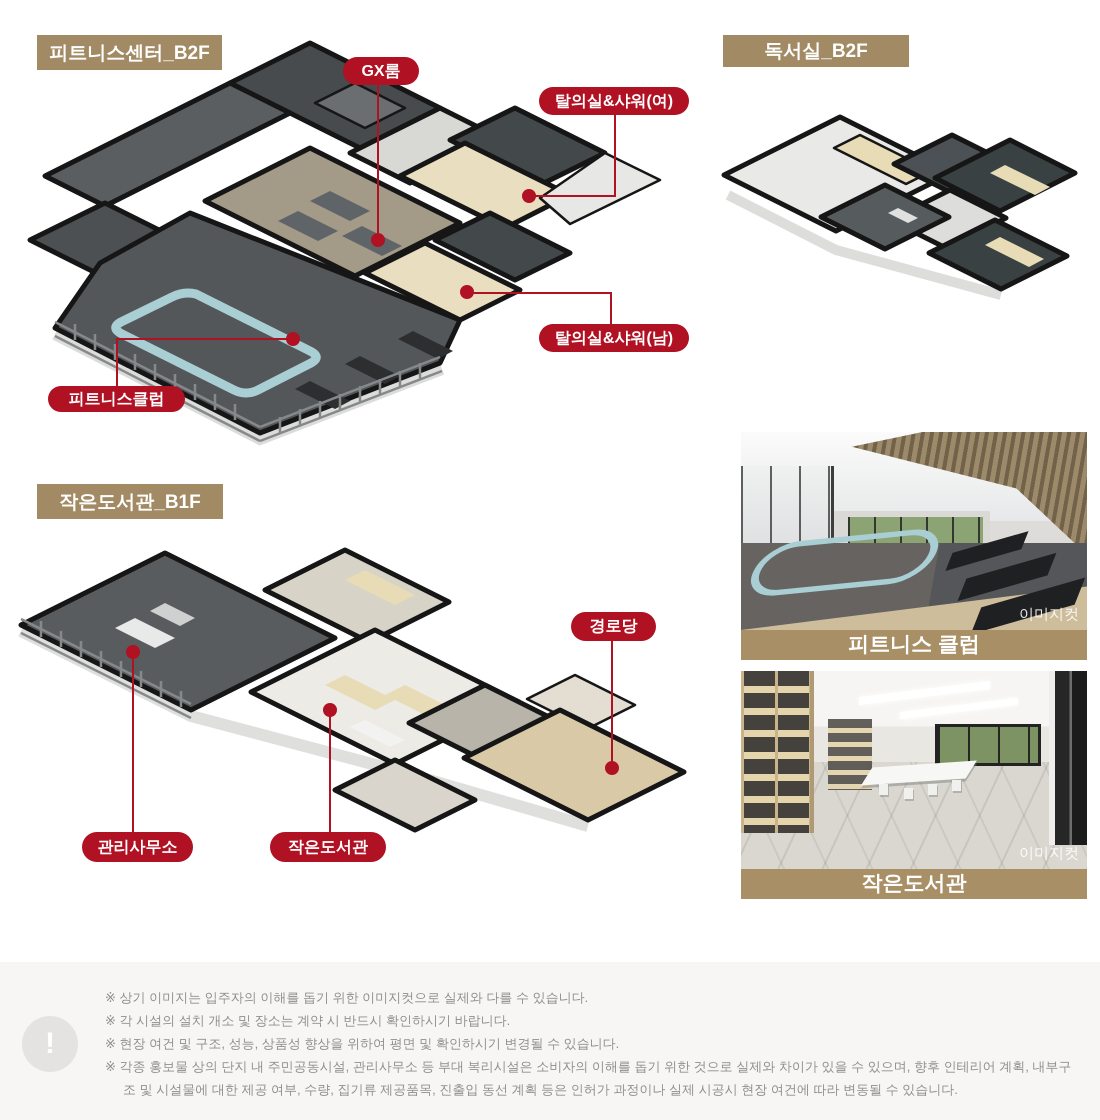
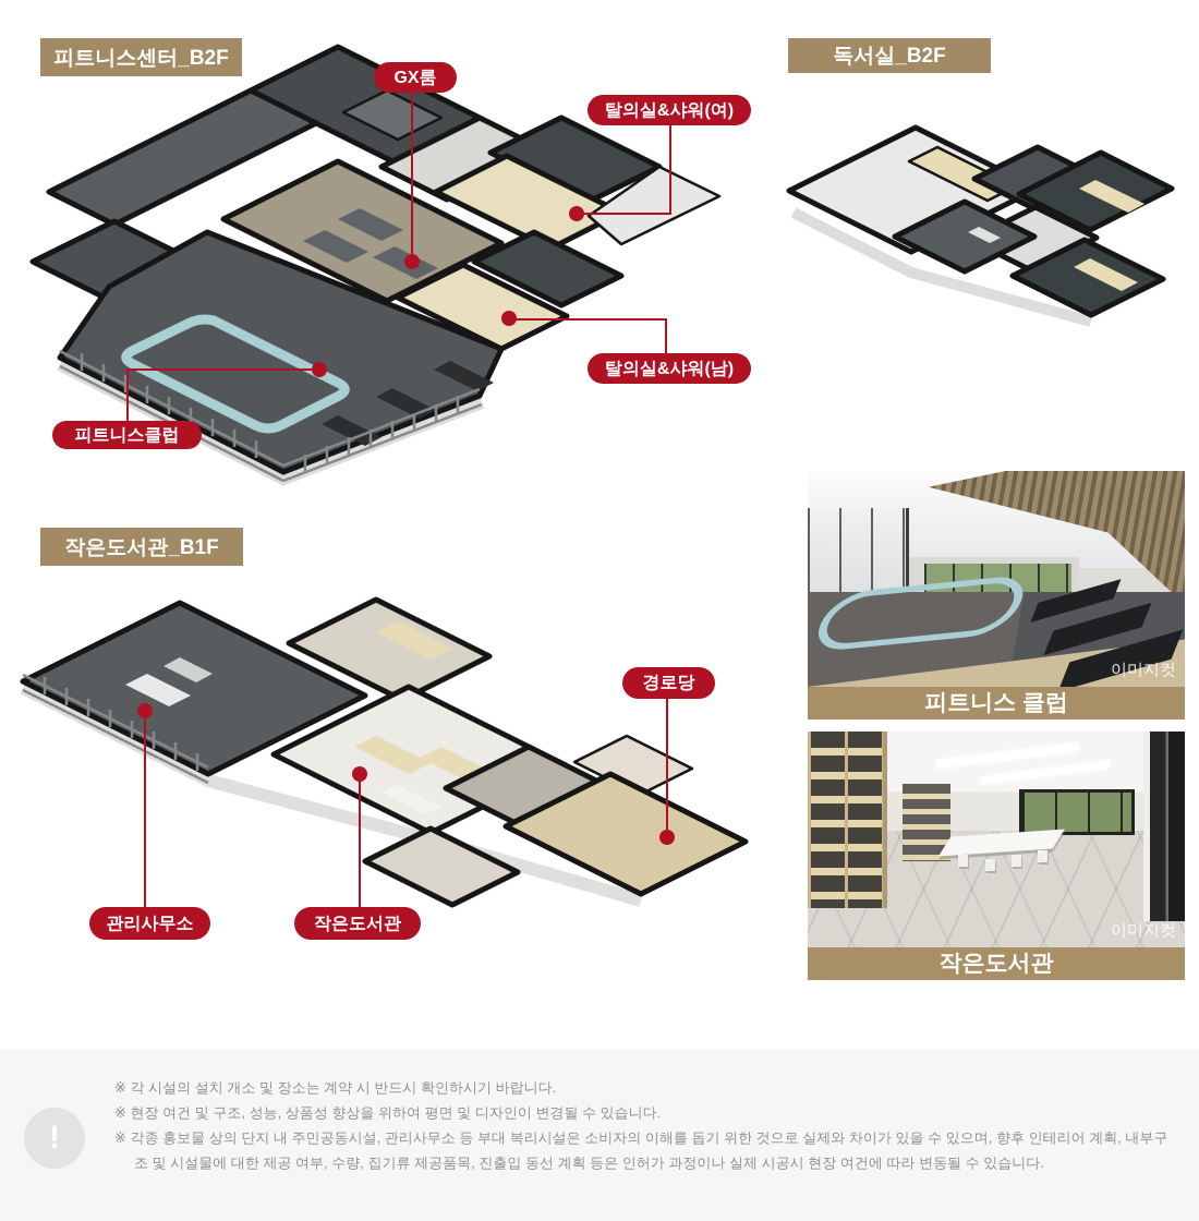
  피트니스센터_B2F
  독서실_B2F
  작은도서관_B1F
  GX룸
  탈의실&샤워(여)
  탈의실&샤워(남)
  피트니스클럽
  경로당
  관리사무소
  작은도서관
  이미지컷
  피트니스 클럽
  이미지컷
  작은도서관
  !
- ※ 상기 이미지는 입주자의 이해를 돕기 위한 이미지컷으로 실제와 다를 수 있습니다.
  ※ 각 시설의 설치 개소 및 장소는 계약 시 반드시 확인하시기 바랍니다.
- ※ 현장 여건 및 구조, 성능, 상품성 향상을 위하여 평면 및 확인하시기 변경될 수 있습니다.
+ ※ 현장 여건 및 구조, 성능, 상품성 향상을 위하여 평면 및 디자인이 변경될 수 있습니다.
  ※ 각종 홍보물 상의 단지 내 주민공동시설, 관리사무소 등 부대 복리시설은 소비자의 이해를 돕기 위한 것으로 실제와 차이가 있을 수 있으며, 향후 인테리어 계획, 내부구조 및 시설물에 대한 제공 여부, 수량, 집기류 제공품목, 진출입 동선 계획 등은 인허가 과정이나 실제 시공시 현장 여건에 따라 변동될 수 있습니다.
